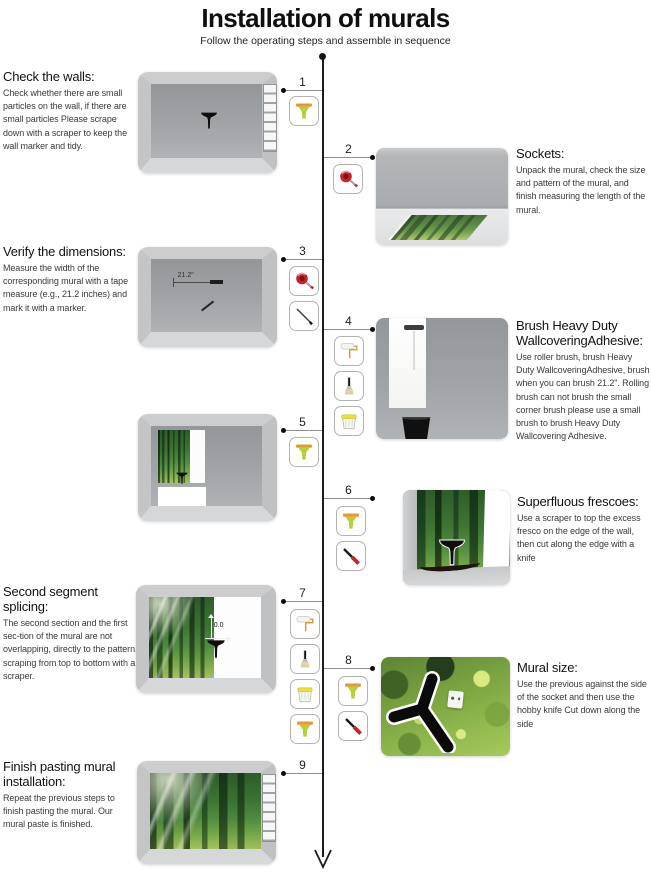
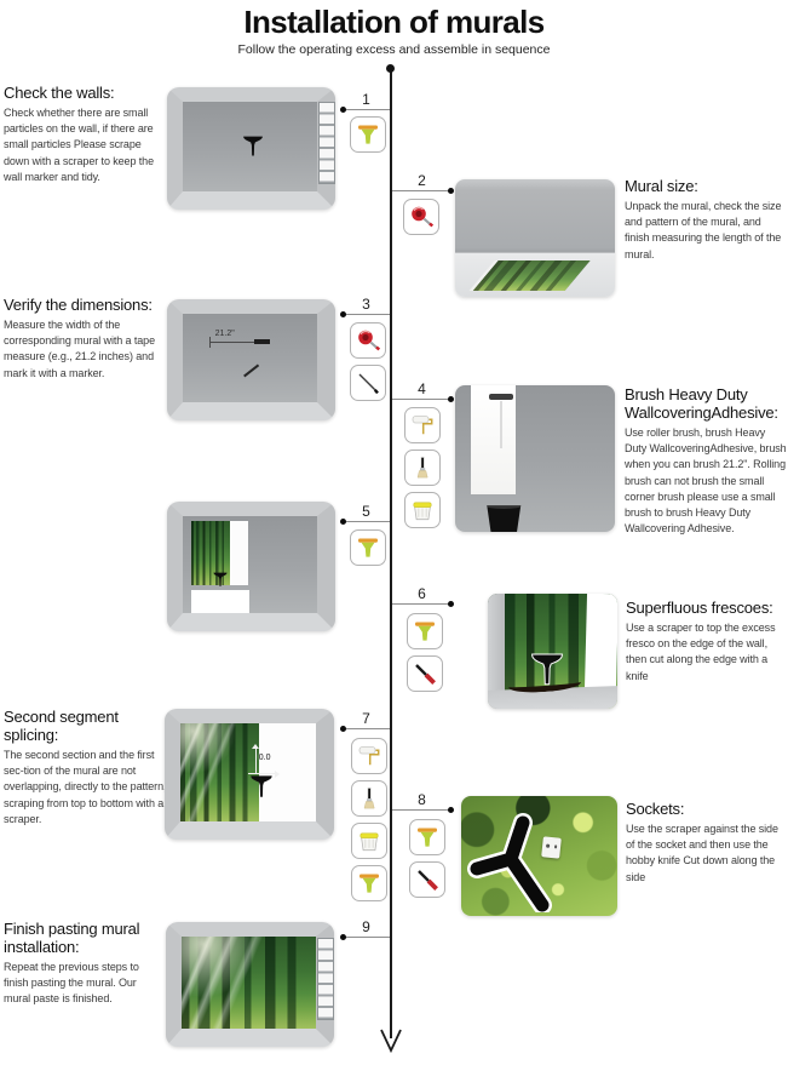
  Installation of murals
- Follow the operating steps and assemble in sequence
+ Follow the operating excess and assemble in sequence
  1
  2
  3
  4
  5
  6
  7
  8
  9
  Check the walls:
  Check whether there are small particles on the wall, if there are small particles Please scrape down with a scraper to keep the wall marker and tidy.
- Sockets:
+ Mural size:
  Unpack the mural, check the size and pattern of the mural, and finish measuring the length of the mural.
  Verify the dimensions:
  Measure the width of the corresponding mural with a tape measure (e.g., 21.2 inches) and mark it with a marker.
  Brush Heavy Duty WallcoveringAdhesive:
  Use roller brush, brush Heavy Duty WallcoveringAdhesive, brush when you can brush 21.2". Rolling brush can not brush the small corner brush please use a small brush to brush Heavy Duty Wallcovering Adhesive.
  Superfluous frescoes:
  Use a scraper to top the excess fresco on the edge of the wall, then cut along the edge with a knife
  Second segment splicing:
  The second section and the first sec-tion of the mural are not overlapping, directly to the pattern scraping from top to bottom with a scraper.
- Mural size:
+ Sockets:
- Use the previous against the side of the socket and then use the hobby knife Cut down along the side
+ Use the scraper against the side of the socket and then use the hobby knife Cut down along the side
  Finish pasting mural installation:
  Repeat the previous steps to finish pasting the mural. Our mural paste is finished.
